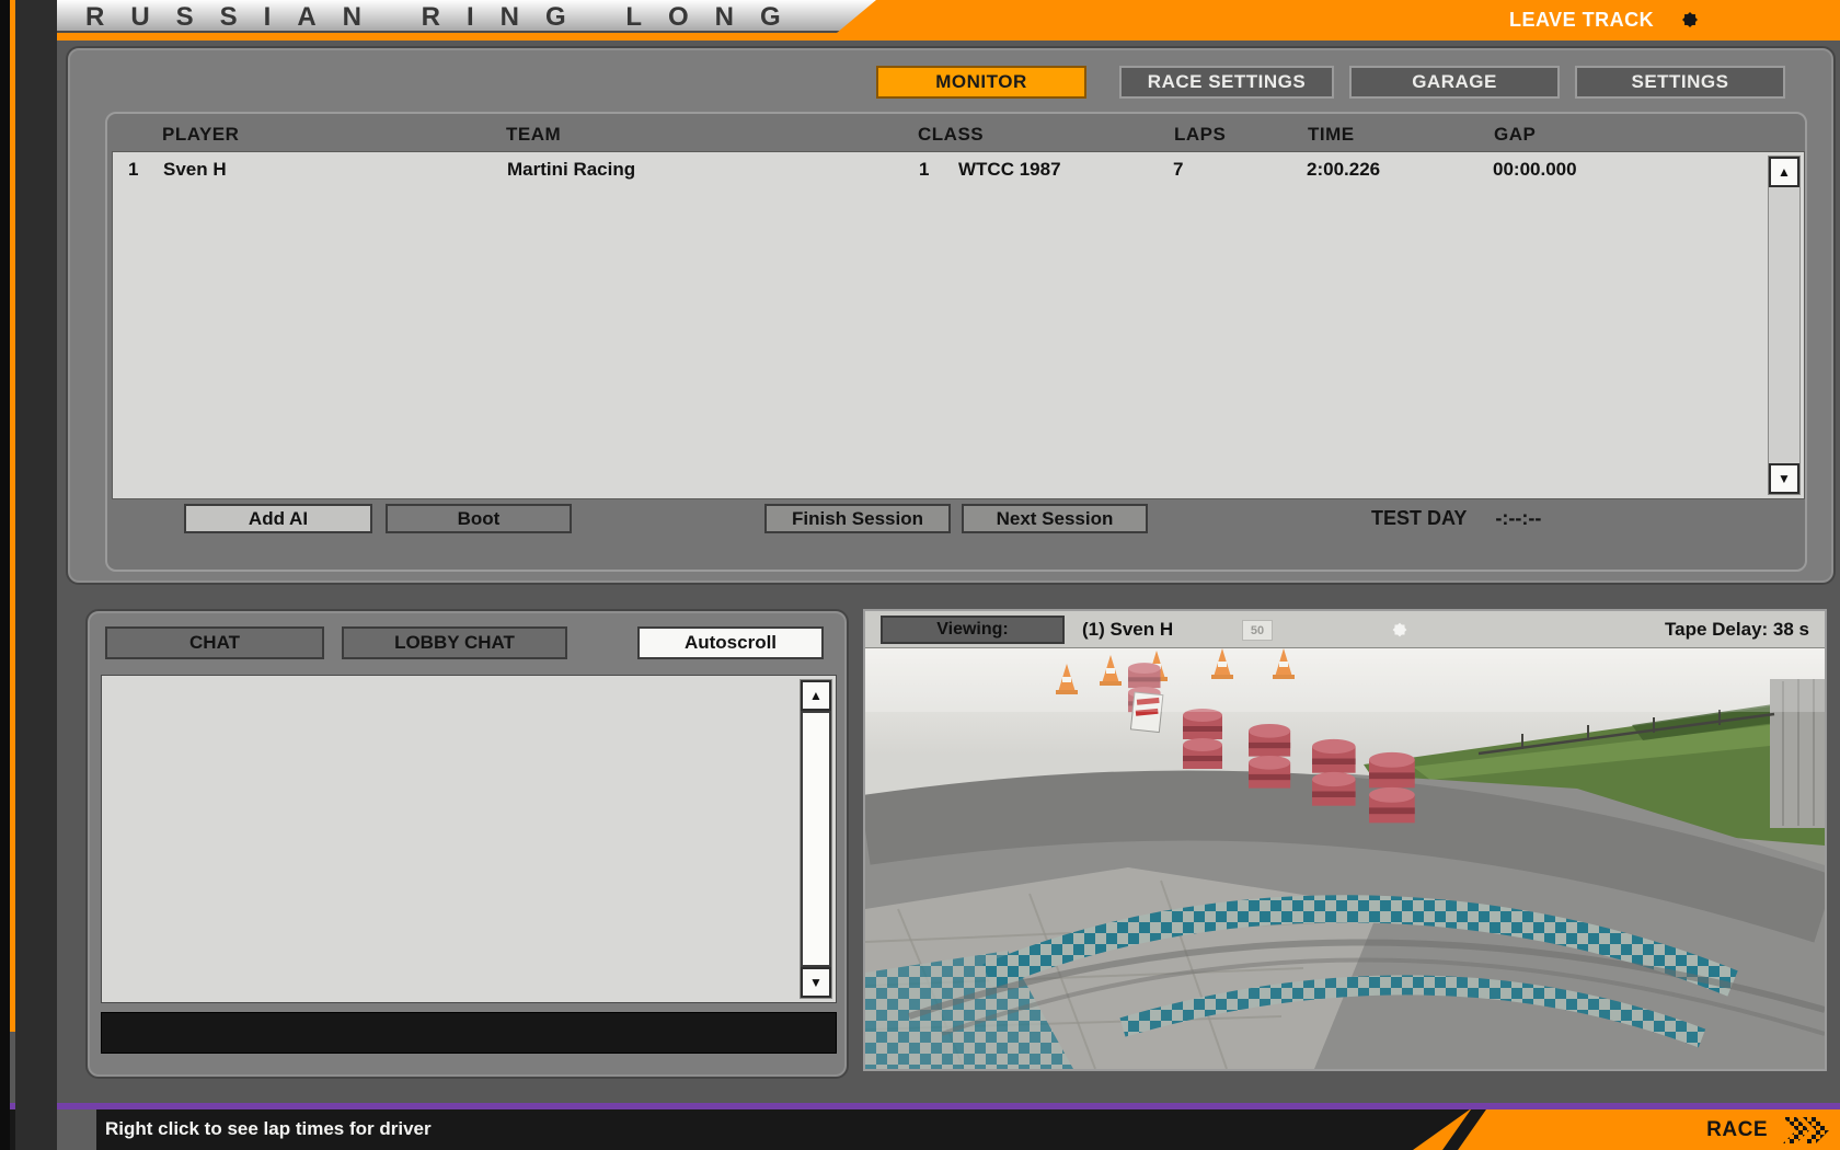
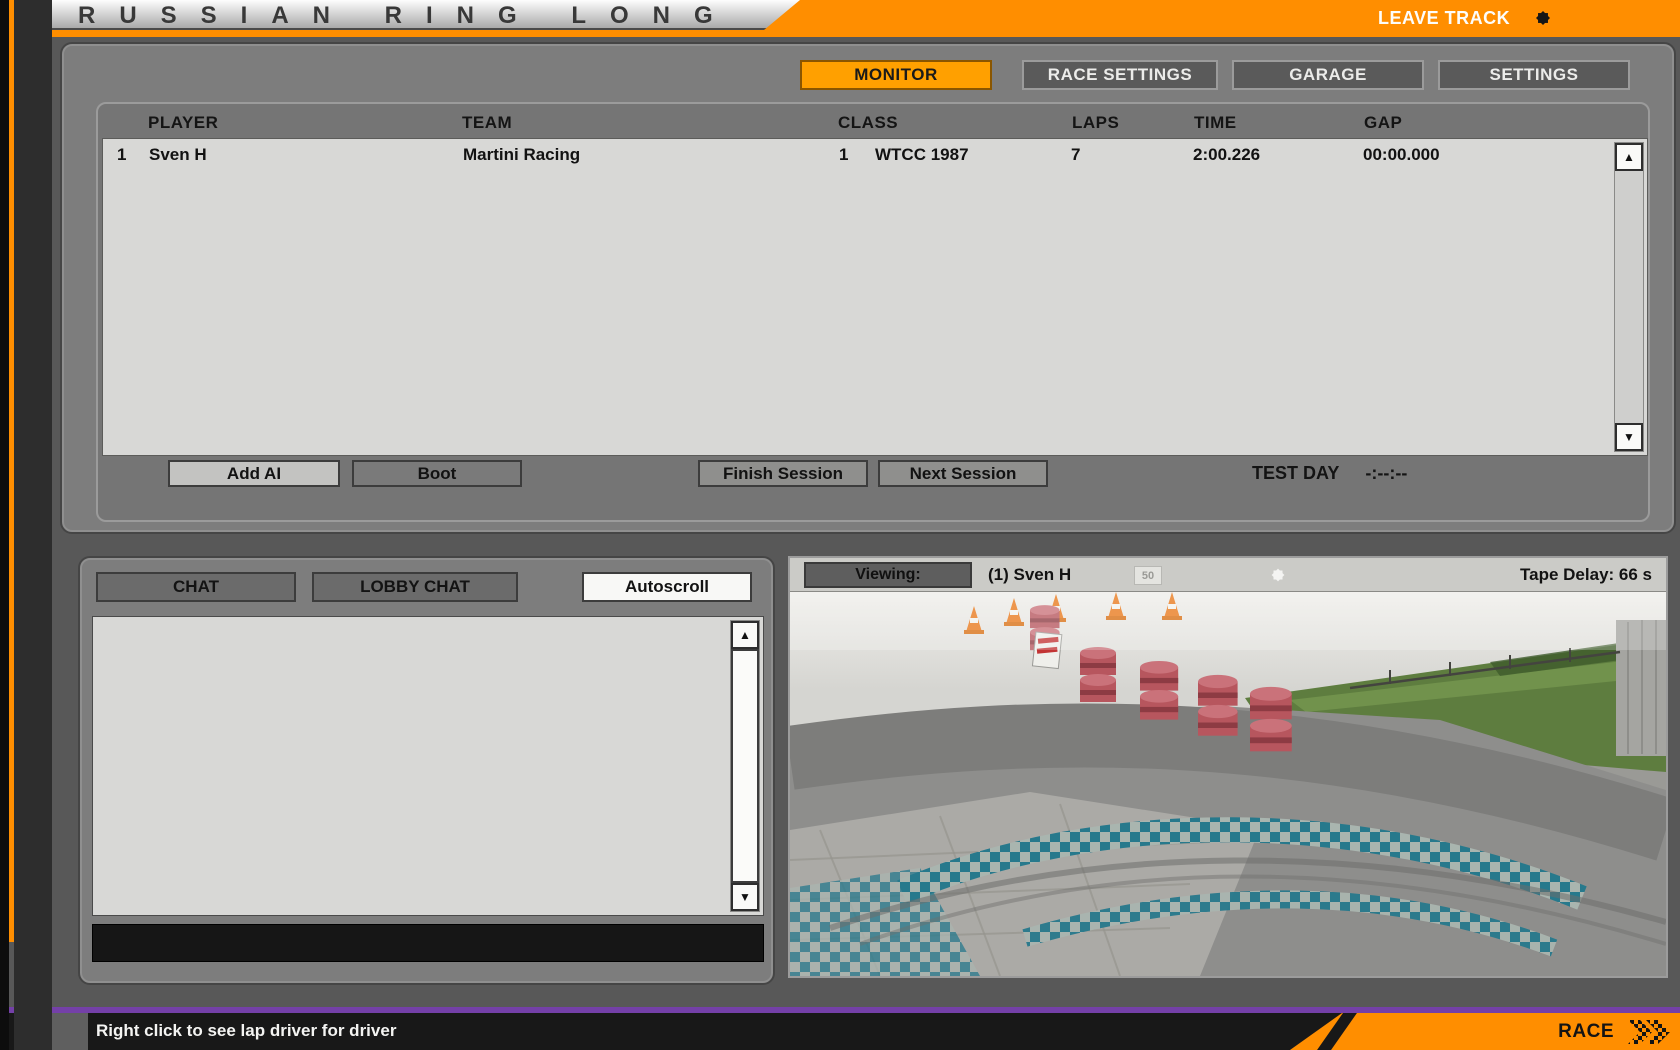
  RUSSIAN RING LONG
  LEAVE TRACK
  MONITOR
  RACE SETTINGS
  GARAGE
  SETTINGS
  PLAYER
  TEAM
  CLASS
  LAPS
  TIME
  GAP
  1
  Sven H
  Martini Racing
  1
  WTCC 1987
  7
  2:00.226
  00:00.000
  ▲
  ▼
  Add AI
  Boot
  Finish Session
  Next Session
  TEST DAY
  -:--:--
  CHAT
  LOBBY CHAT
  Autoscroll
  ▲
  ▼
  Viewing:
  (1) Sven H
  50
- Tape Delay: 38 s
+ Tape Delay: 66 s
- Right click to see lap times for driver
+ Right click to see lap driver for driver
  RACE
